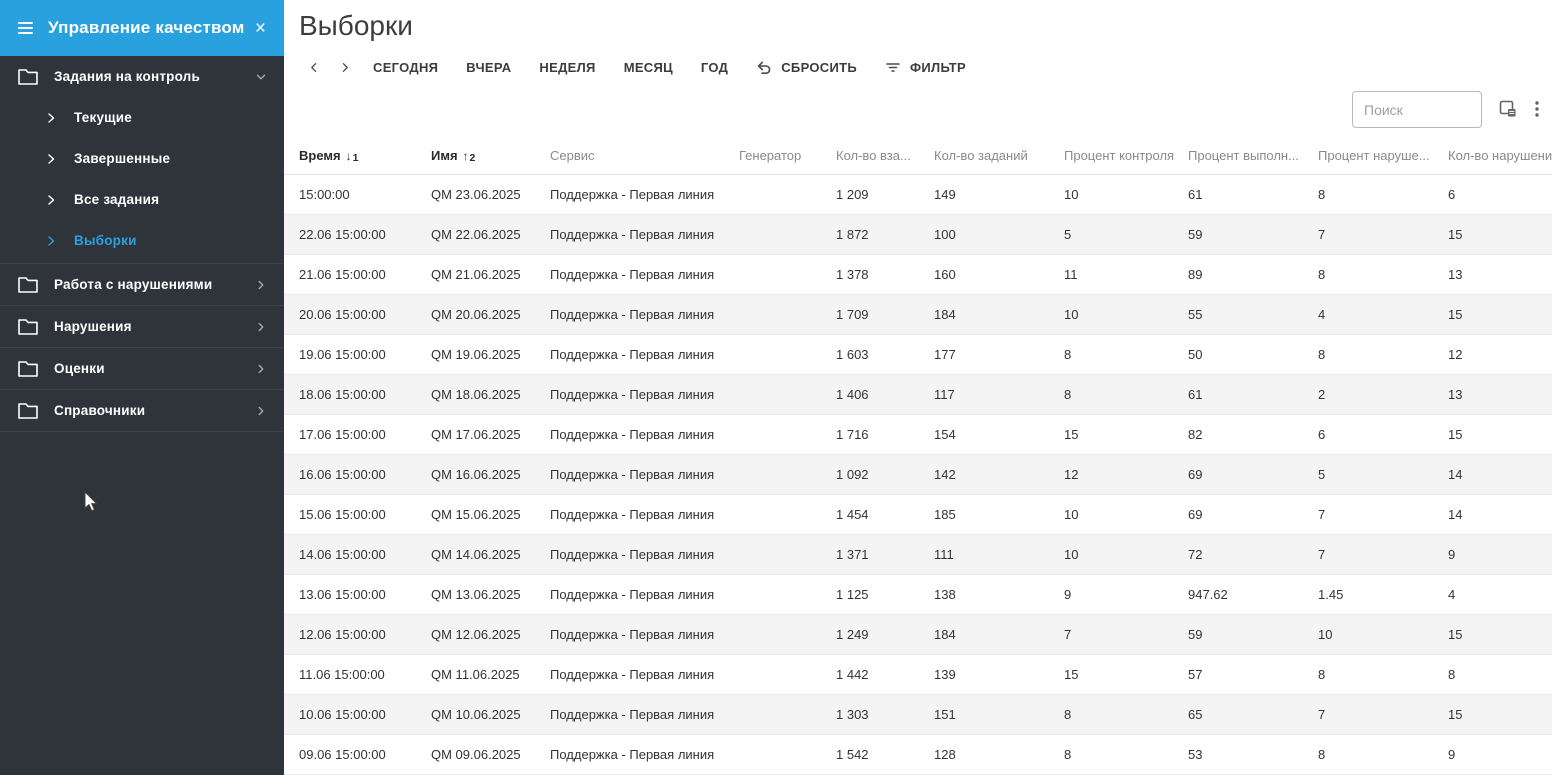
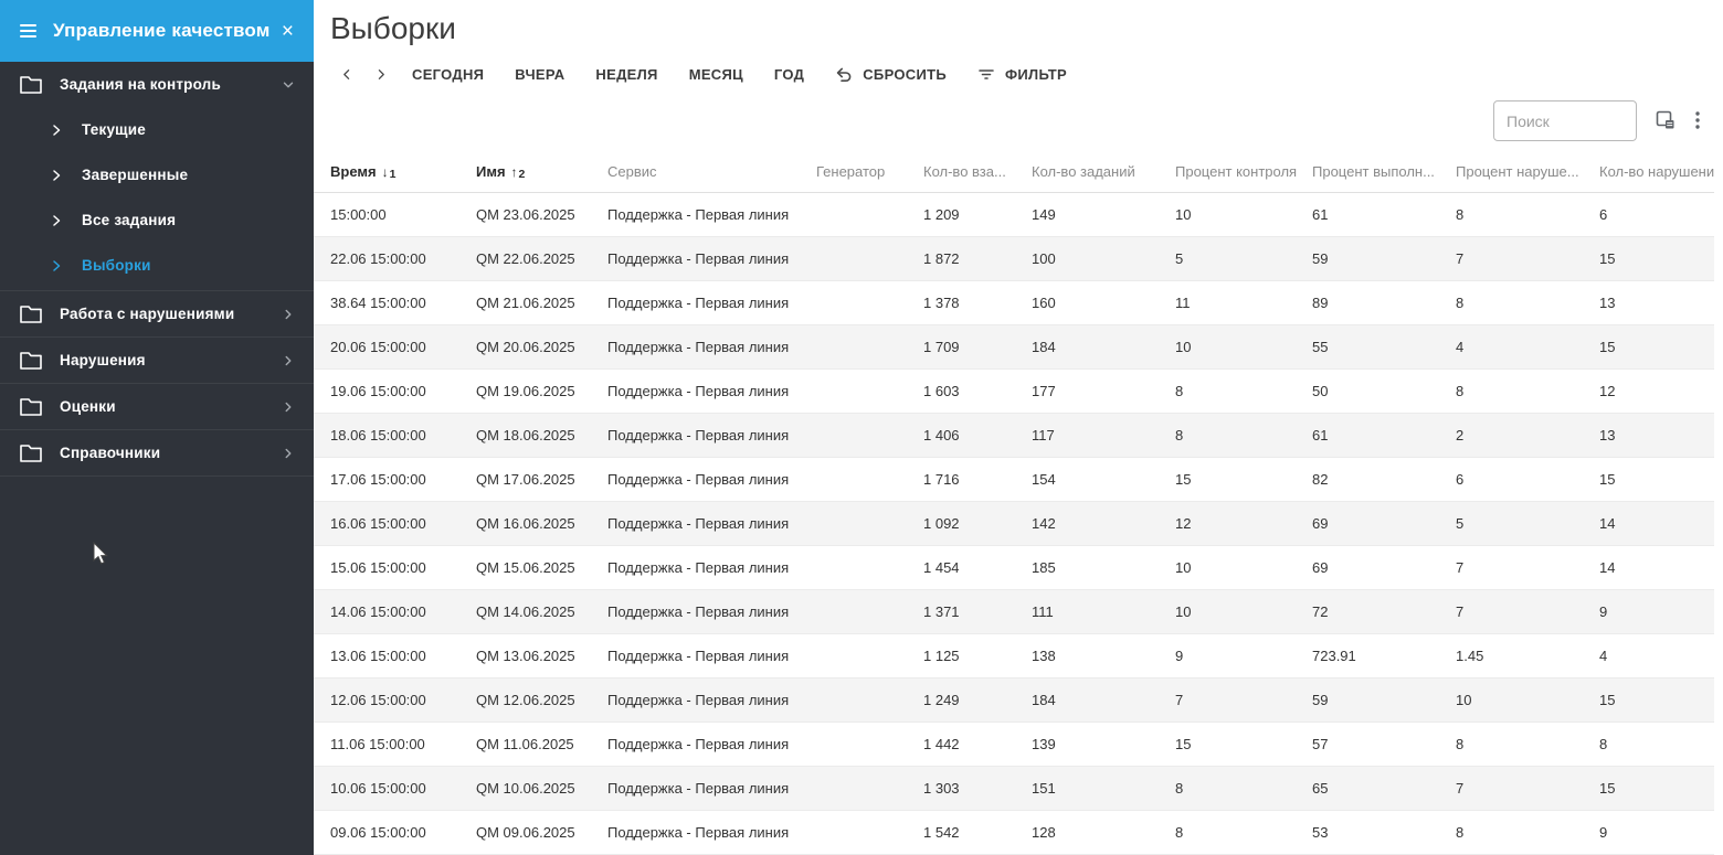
  Управление качеством
  ×
  Задания на контроль
  Текущие
  Завершенные
  Все задания
  Выборки
  Работа с нарушениями
  Нарушения
  Оценки
  Справочники
  Выборки
  СЕГОДНЯ
  ВЧЕРА
  НЕДЕЛЯ
  МЕСЯЦ
  ГОД
  СБРОСИТЬ
  ФИЛЬТР
  Поиск
  Время
  ↓
  1
  Имя
  ↑
  2
  Сервис
  Генератор
  Кол-во вза...
  Кол-во заданий
  Процент контроля
  Процент выполн...
  Процент наруше...
  Кол-во нарушени
  15:00:00
  QM 23.06.2025
  Поддержка - Первая линия
  1 209
  149
  10
  61
  8
  6
  22.06 15:00:00
  QM 22.06.2025
  Поддержка - Первая линия
  1 872
  100
  5
  59
  7
  15
- 21.06 15:00:00
+ 38.64 15:00:00
  QM 21.06.2025
  Поддержка - Первая линия
  1 378
  160
  11
  89
  8
  13
  20.06 15:00:00
  QM 20.06.2025
  Поддержка - Первая линия
  1 709
  184
  10
  55
  4
  15
  19.06 15:00:00
  QM 19.06.2025
  Поддержка - Первая линия
  1 603
  177
  8
  50
  8
  12
  18.06 15:00:00
  QM 18.06.2025
  Поддержка - Первая линия
  1 406
  117
  8
  61
  2
  13
  17.06 15:00:00
  QM 17.06.2025
  Поддержка - Первая линия
  1 716
  154
  15
  82
  6
  15
  16.06 15:00:00
  QM 16.06.2025
  Поддержка - Первая линия
  1 092
  142
  12
  69
  5
  14
  15.06 15:00:00
  QM 15.06.2025
  Поддержка - Первая линия
  1 454
  185
  10
  69
  7
  14
  14.06 15:00:00
  QM 14.06.2025
  Поддержка - Первая линия
  1 371
  111
  10
  72
  7
  9
  13.06 15:00:00
  QM 13.06.2025
  Поддержка - Первая линия
  1 125
  138
  9
- 947.62
+ 723.91
  1.45
  4
  12.06 15:00:00
  QM 12.06.2025
  Поддержка - Первая линия
  1 249
  184
  7
  59
  10
  15
  11.06 15:00:00
  QM 11.06.2025
  Поддержка - Первая линия
  1 442
  139
  15
  57
  8
  8
  10.06 15:00:00
  QM 10.06.2025
  Поддержка - Первая линия
  1 303
  151
  8
  65
  7
  15
  09.06 15:00:00
  QM 09.06.2025
  Поддержка - Первая линия
  1 542
  128
  8
  53
  8
  9
